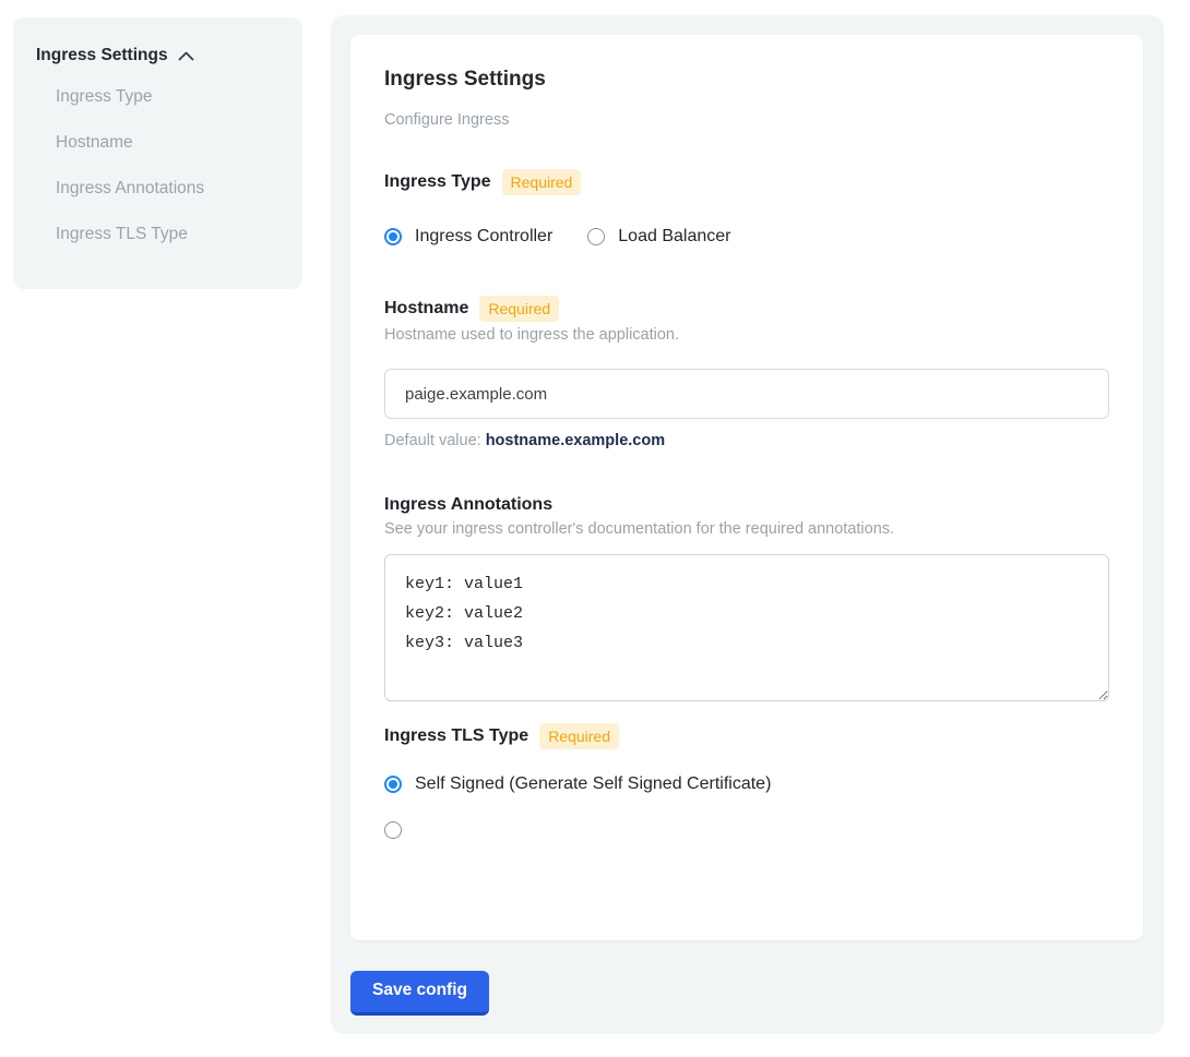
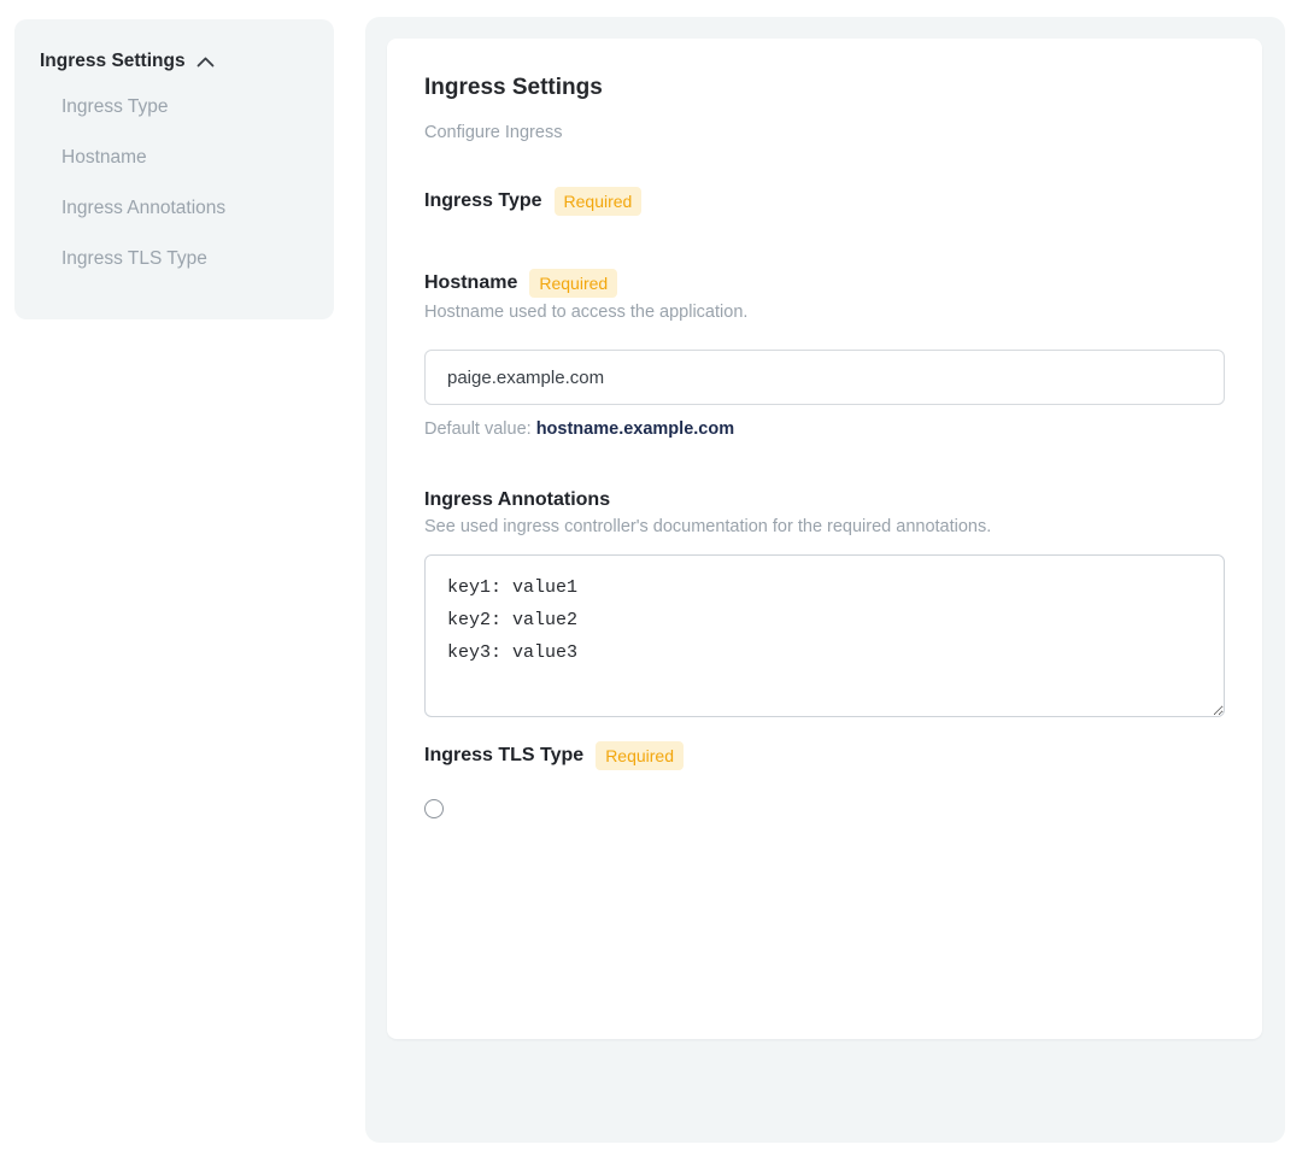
  Ingress Settings
  Ingress Type
  Hostname
  Ingress Annotations
  Ingress TLS Type
  Ingress Settings
  Configure Ingress
  Ingress Type
  Required
- Ingress Controller
- Load Balancer
  Hostname
  Required
- Hostname used to ingress the application.
+ Hostname used to access the application.
  paige.example.com
  Default value: hostname.example.com
  Ingress Annotations
- See your ingress controller's documentation for the required annotations.
+ See used ingress controller's documentation for the required annotations.
  key1: value1
  key2: value2
  key3: value3
  Ingress TLS Type
  Required
- Self Signed (Generate Self Signed Certificate)
- Save config
